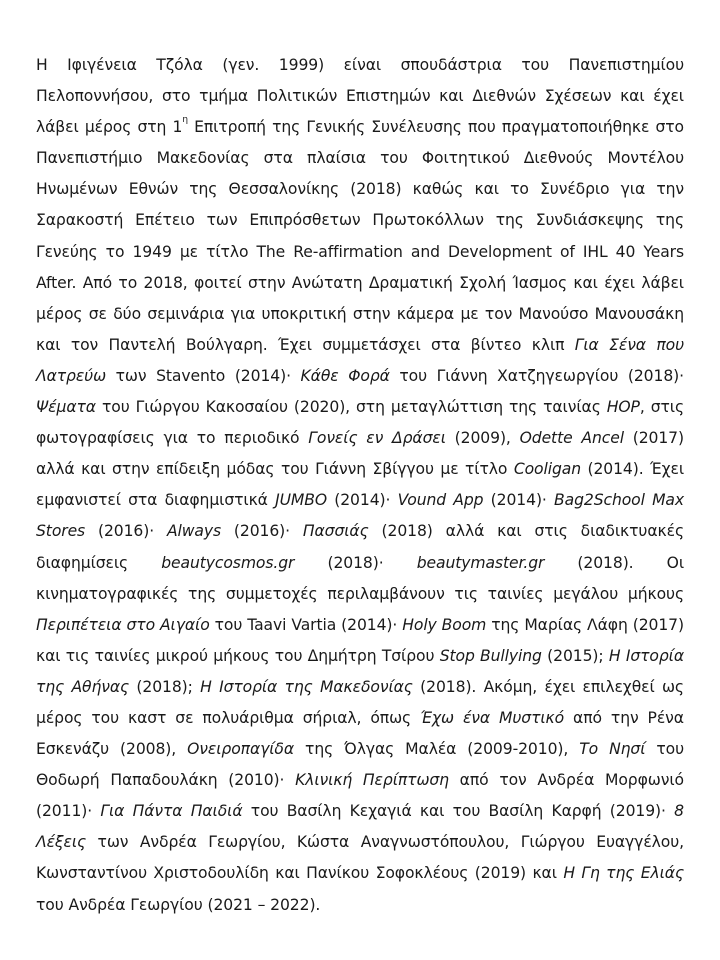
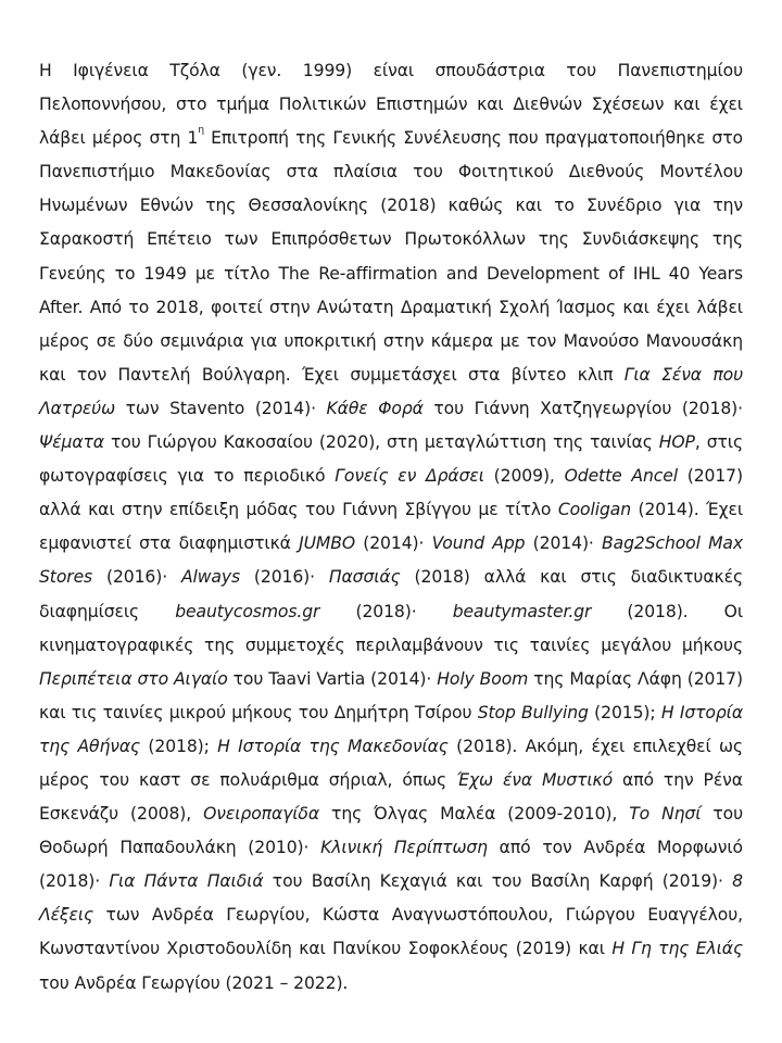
- Η Ιφιγένεια Τζόλα (γεν. 1999) είναι σπουδάστρια του Πανεπιστημίου Πελοποννήσου, στο τμήμα Πολιτικών Επιστημών και Διεθνών Σχέσεων και έχει λάβει μέρος στη 1η Επιτροπή της Γενικής Συνέλευσης που πραγματοποιήθηκε στο Πανεπιστήμιο Μακεδονίας στα πλαίσια του Φοιτητικού Διεθνούς Μοντέλου Ηνωμένων Εθνών της Θεσσαλονίκης (2018) καθώς και το Συνέδριο για την Σαρακοστή Επέτειο των Επιπρόσθετων Πρωτοκόλλων της Συνδιάσκεψης της Γενεύης το 1949 με τίτλο The Re-affirmation and Development of IHL 40 Years After. Από το 2018, φοιτεί στην Ανώτατη Δραματική Σχολή Ίασμος και έχει λάβει μέρος σε δύο σεμινάρια για υποκριτική στην κάμερα με τον Μανούσο Μανουσάκη και τον Παντελή Βούλγαρη. Έχει συμμετάσχει στα βίντεο κλιπ Για Σένα που Λατρεύω των Stavento (2014)· Κάθε Φορά του Γιάννη Χατζηγεωργίου (2018)· Ψέματα του Γιώργου Κακοσαίου (2020), στη μεταγλώττιση της ταινίας HOP, στις φωτογραφίσεις για το περιοδικό Γονείς εν Δράσει (2009), Odette Ancel (2017) αλλά και στην επίδειξη μόδας του Γιάννη Σβίγγου με τίτλο Cooligan (2014). Έχει εμφανιστεί στα διαφημιστικά JUMBO (2014)· Vound App (2014)· Bag2School Max Stores (2016)· Always (2016)· Πασσιάς (2018) αλλά και στις διαδικτυακές διαφημίσεις beautycosmos.gr (2018)· beautymaster.gr (2018). Οι κινηματογραφικές της συμμετοχές περιλαμβάνουν τις ταινίες μεγάλου μήκους Περιπέτεια στο Αιγαίο του Taavi Vartia (2014)· Holy Boom της Μαρίας Λάφη (2017) και τις ταινίες μικρού μήκους του Δημήτρη Τσίρου Stop Bullying (2015); Η Ιστορία της Αθήνας (2018); Η Ιστορία της Μακεδονίας (2018). Ακόμη, έχει επιλεχθεί ως μέρος του καστ σε πολυάριθμα σήριαλ, όπως Έχω ένα Μυστικό από την Ρένα Εσκενάζυ (2008), Ονειροπαγίδα της Όλγας Μαλέα (2009-2010), Το Νησί του Θοδωρή Παπαδουλάκη (2010)· Κλινική Περίπτωση από τον Ανδρέα Μορφωνιό (2011)· Για Πάντα Παιδιά του Βασίλη Κεχαγιά και του Βασίλη Καρφή (2019)· 8 Λέξεις των Ανδρέα Γεωργίου, Κώστα Αναγνωστόπουλου, Γιώργου Ευαγγέλου, Κωνσταντίνου Χριστοδουλίδη και Πανίκου Σοφοκλέους (2019) και Η Γη της Ελιάς του Ανδρέα Γεωργίου (2021 – 2022).
+ Η Ιφιγένεια Τζόλα (γεν. 1999) είναι σπουδάστρια του Πανεπιστημίου Πελοποννήσου, στο τμήμα Πολιτικών Επιστημών και Διεθνών Σχέσεων και έχει λάβει μέρος στη 1η Επιτροπή της Γενικής Συνέλευσης που πραγματοποιήθηκε στο Πανεπιστήμιο Μακεδονίας στα πλαίσια του Φοιτητικού Διεθνούς Μοντέλου Ηνωμένων Εθνών της Θεσσαλονίκης (2018) καθώς και το Συνέδριο για την Σαρακοστή Επέτειο των Επιπρόσθετων Πρωτοκόλλων της Συνδιάσκεψης της Γενεύης το 1949 με τίτλο The Re-affirmation and Development of IHL 40 Years After. Από το 2018, φοιτεί στην Ανώτατη Δραματική Σχολή Ίασμος και έχει λάβει μέρος σε δύο σεμινάρια για υποκριτική στην κάμερα με τον Μανούσο Μανουσάκη και τον Παντελή Βούλγαρη. Έχει συμμετάσχει στα βίντεο κλιπ Για Σένα που Λατρεύω των Stavento (2014)· Κάθε Φορά του Γιάννη Χατζηγεωργίου (2018)· Ψέματα του Γιώργου Κακοσαίου (2020), στη μεταγλώττιση της ταινίας HOP, στις φωτογραφίσεις για το περιοδικό Γονείς εν Δράσει (2009), Odette Ancel (2017) αλλά και στην επίδειξη μόδας του Γιάννη Σβίγγου με τίτλο Cooligan (2014). Έχει εμφανιστεί στα διαφημιστικά JUMBO (2014)· Vound App (2014)· Bag2School Max Stores (2016)· Always (2016)· Πασσιάς (2018) αλλά και στις διαδικτυακές διαφημίσεις beautycosmos.gr (2018)· beautymaster.gr (2018). Οι κινηματογραφικές της συμμετοχές περιλαμβάνουν τις ταινίες μεγάλου μήκους Περιπέτεια στο Αιγαίο του Taavi Vartia (2014)· Holy Boom της Μαρίας Λάφη (2017) και τις ταινίες μικρού μήκους του Δημήτρη Τσίρου Stop Bullying (2015); Η Ιστορία της Αθήνας (2018); Η Ιστορία της Μακεδονίας (2018). Ακόμη, έχει επιλεχθεί ως μέρος του καστ σε πολυάριθμα σήριαλ, όπως Έχω ένα Μυστικό από την Ρένα Εσκενάζυ (2008), Ονειροπαγίδα της Όλγας Μαλέα (2009-2010), Το Νησί του Θοδωρή Παπαδουλάκη (2010)· Κλινική Περίπτωση από τον Ανδρέα Μορφωνιό (2018)· Για Πάντα Παιδιά του Βασίλη Κεχαγιά και του Βασίλη Καρφή (2019)· 8 Λέξεις των Ανδρέα Γεωργίου, Κώστα Αναγνωστόπουλου, Γιώργου Ευαγγέλου, Κωνσταντίνου Χριστοδουλίδη και Πανίκου Σοφοκλέους (2019) και Η Γη της Ελιάς του Ανδρέα Γεωργίου (2021 – 2022).
